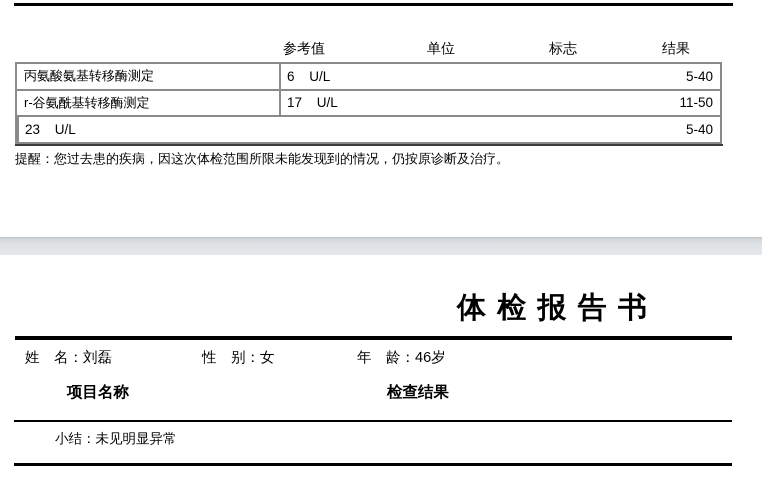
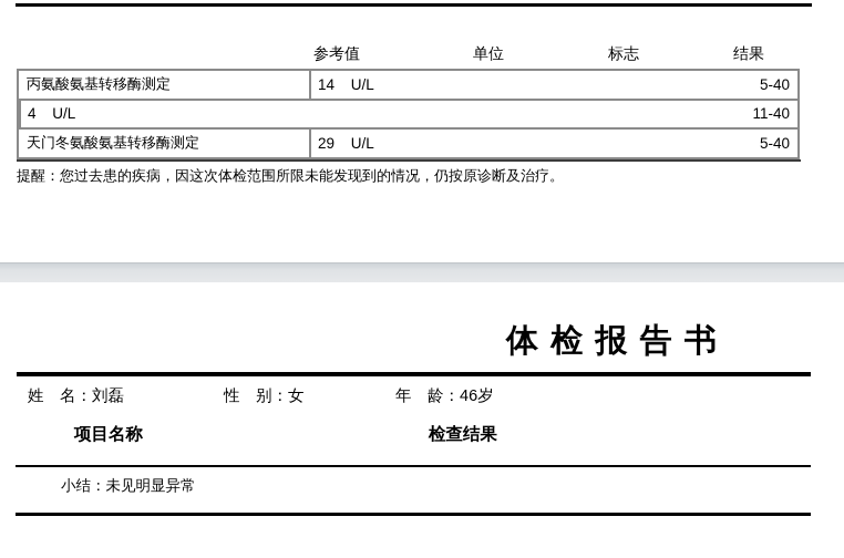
  参考值
  单位
  标志
  结果
  丙氨酸氨基转移酶测定
- 6 U/L
+ 14 U/L
  5-40
- r-谷氨酰基转移酶测定
- 17 U/L
+ 4 U/L
- 11-50
+ 11-40
+ 天门冬氨酸氨基转移酶测定
- 23 U/L
+ 29 U/L
  5-40
  提醒：您过去患的疾病，因这次体检范围所限未能发现到的情况，仍按原诊断及治疗。
  体 检 报 告 书
  姓 名：刘磊
  性 别：女
  年 龄：46岁
  项目名称
  检查结果
  小结：未见明显异常
